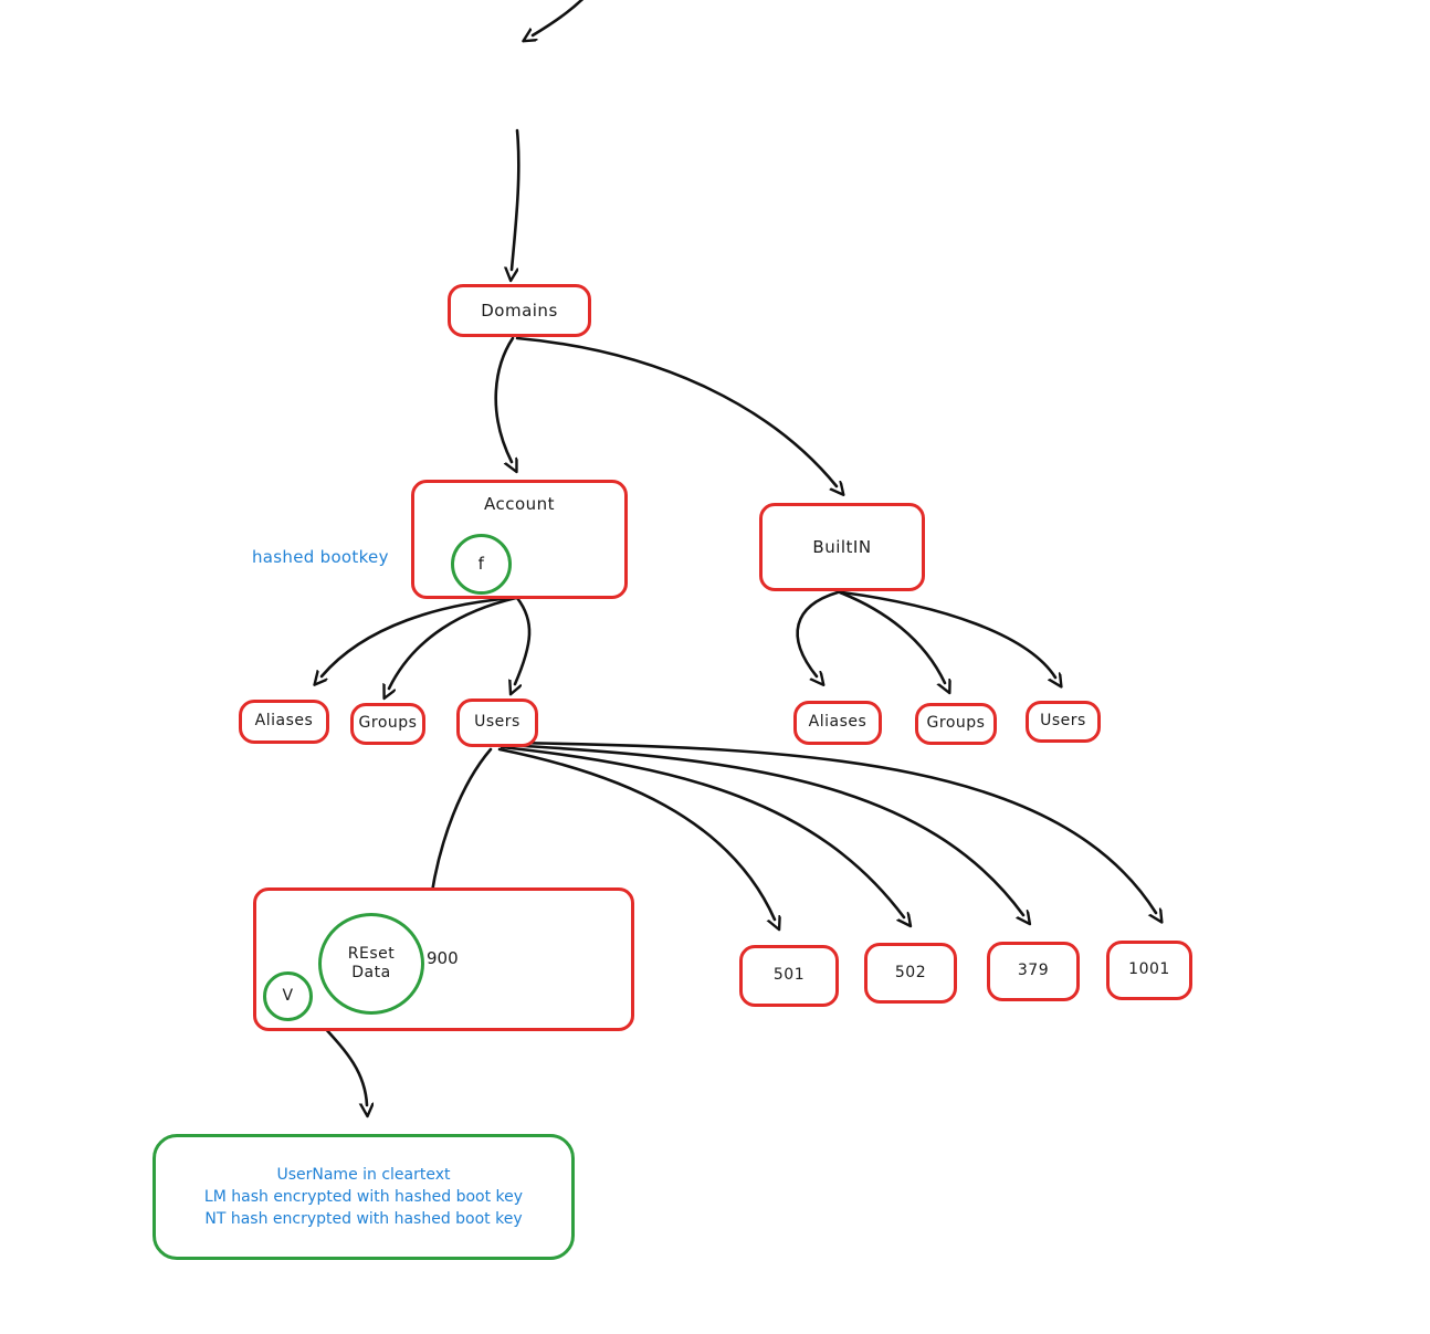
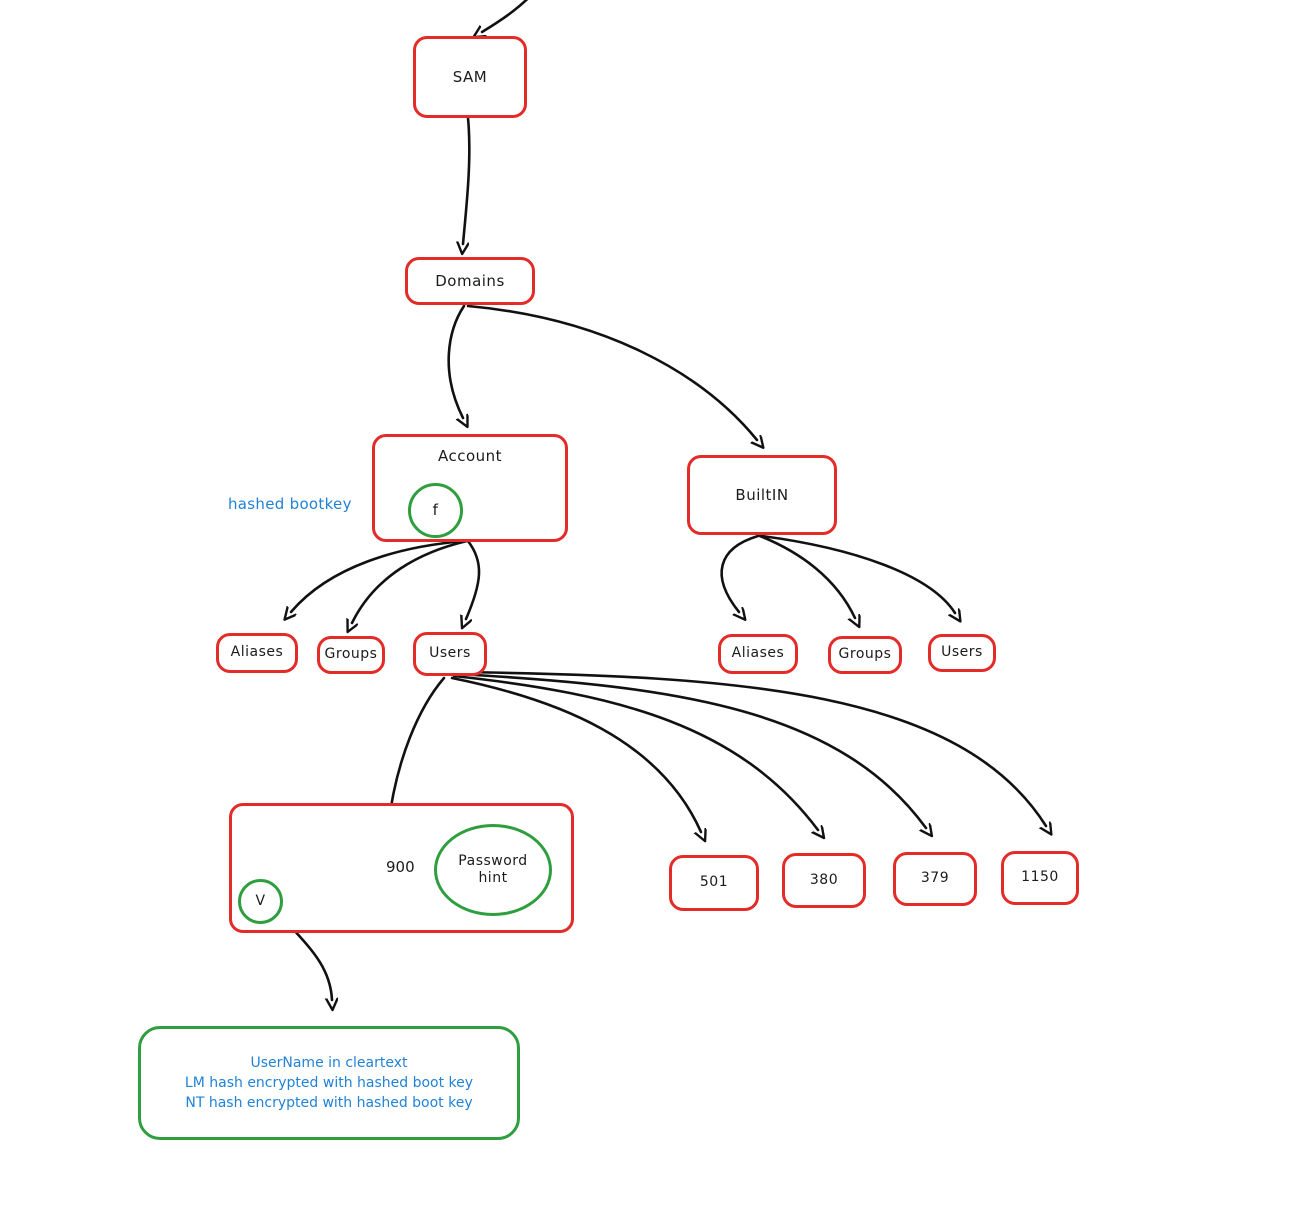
+ SAM
  Domains
  Account
  f
  hashed bootkey
  BuiltIN
  Aliases
  Groups
  Users
  Aliases
  Groups
  Users
- REset
- Data
  900
+ Password
+ hint
  V
  501
- 502
+ 380
  379
- 1001
+ 1150
  UserName in cleartext
  LM hash encrypted with hashed boot key
  NT hash encrypted with hashed boot key
